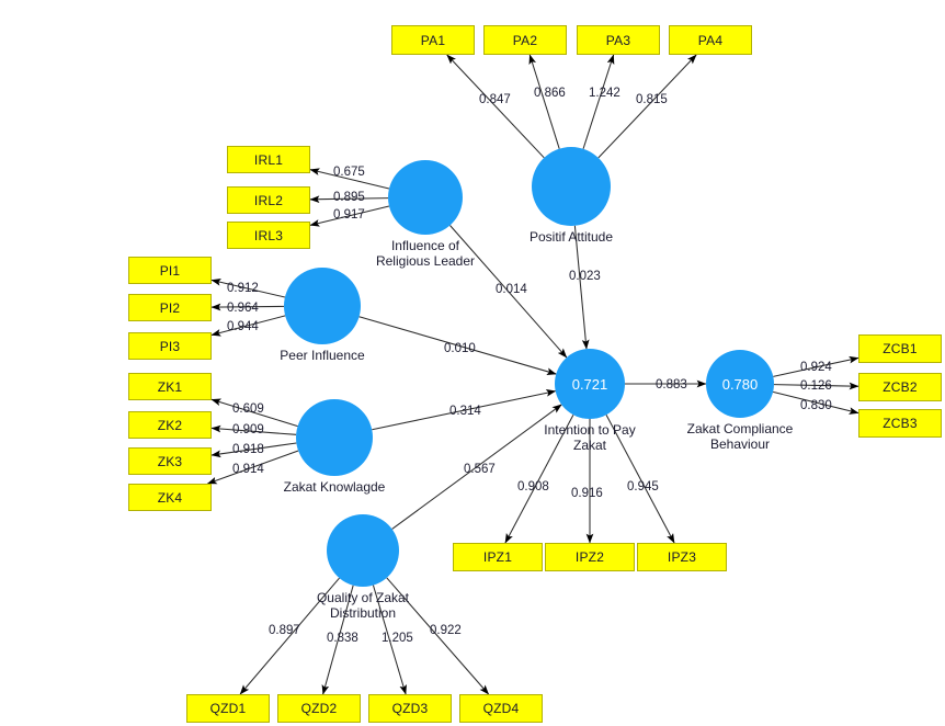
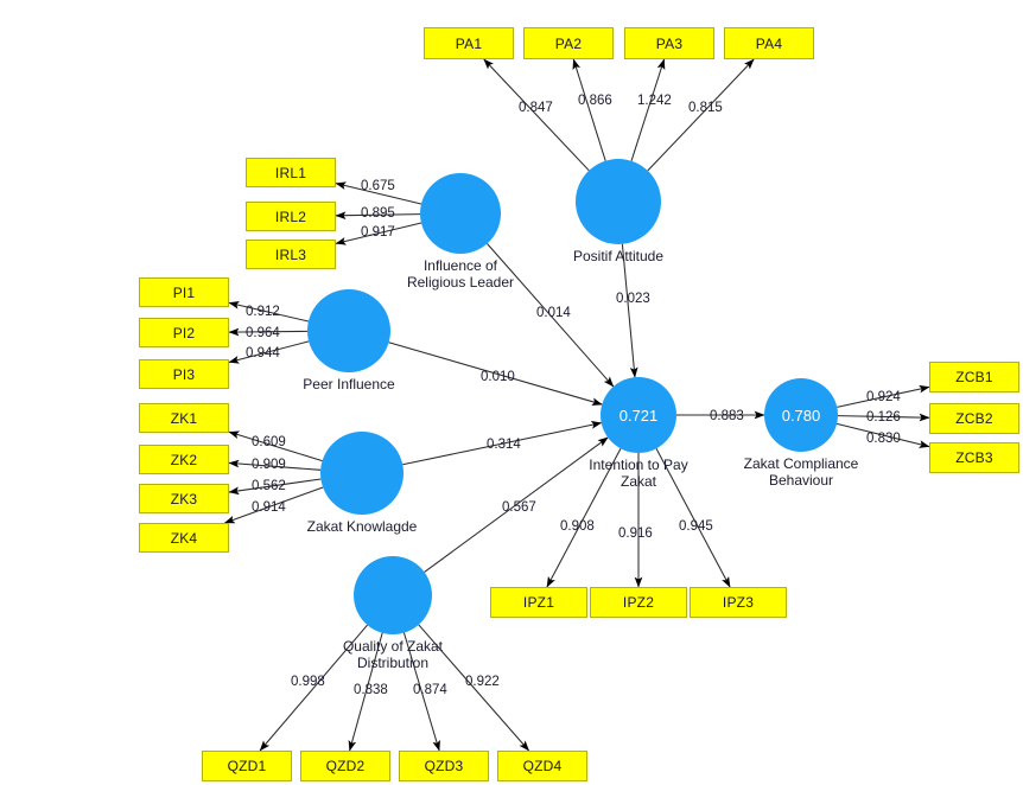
  PA1
  PA2
  PA3
  PA4
  IRL1
  IRL2
  IRL3
  PI1
  PI2
  PI3
  ZK1
  ZK2
  ZK3
  ZK4
  QZD1
  QZD2
  QZD3
  QZD4
  IPZ1
  IPZ2
  IPZ3
  ZCB1
  ZCB2
  ZCB3
  Positif Attitude
  Influence of
  Religious Leader
  Peer Influence
  Zakat Knowlagde
  Quality of Zakat
  Distribution
  0.721
  Intention to Pay
  Zakat
  0.780
  Zakat Compliance
  Behaviour
  0.847
  0.866
  1.242
  0.815
  0.675
  0.895
  0.917
  0.912
  0.964
  0.944
  0.609
  0.909
- 0.918
+ 0.562
  0.914
- 0.897
+ 0.998
  0.838
- 1.205
+ 0.874
  0.922
  0.908
  0.916
  0.945
  0.924
  0.126
  0.830
  0.023
  0.014
  0.010
  0.314
  0.567
  0.883
